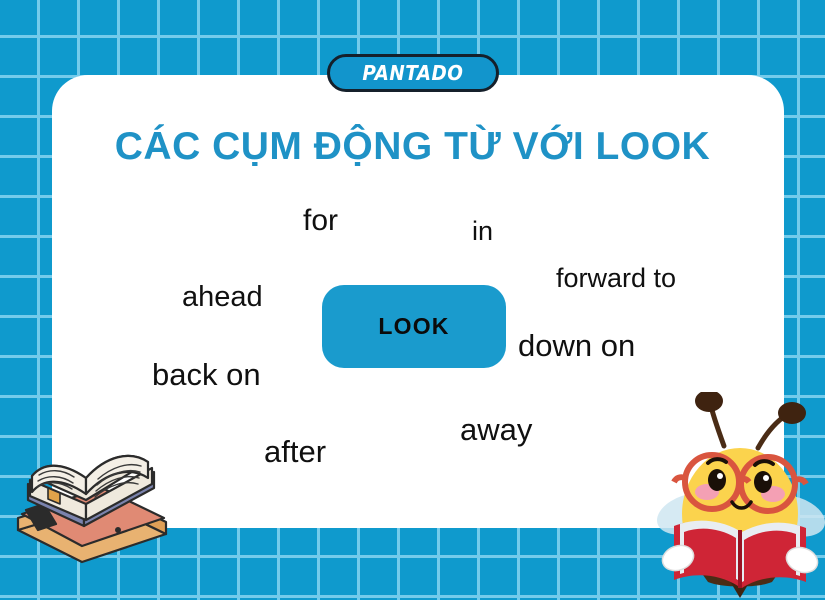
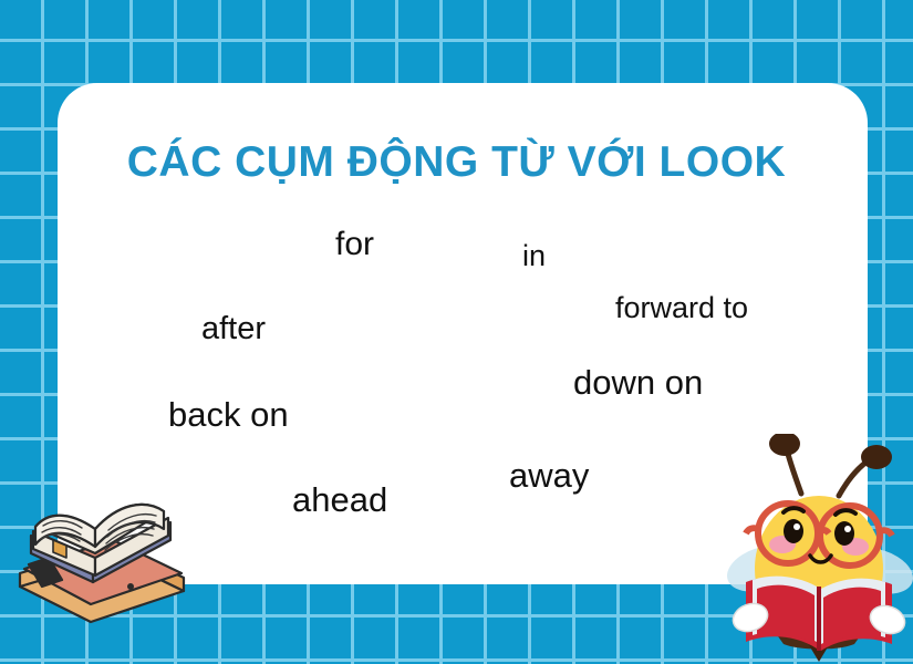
- PANTADO
  CÁC CỤM ĐỘNG TỪ VỚI LOOK
- LOOK
  for
  in
  forward to
- ahead
+ after
  down on
  back on
  away
- after
+ ahead
